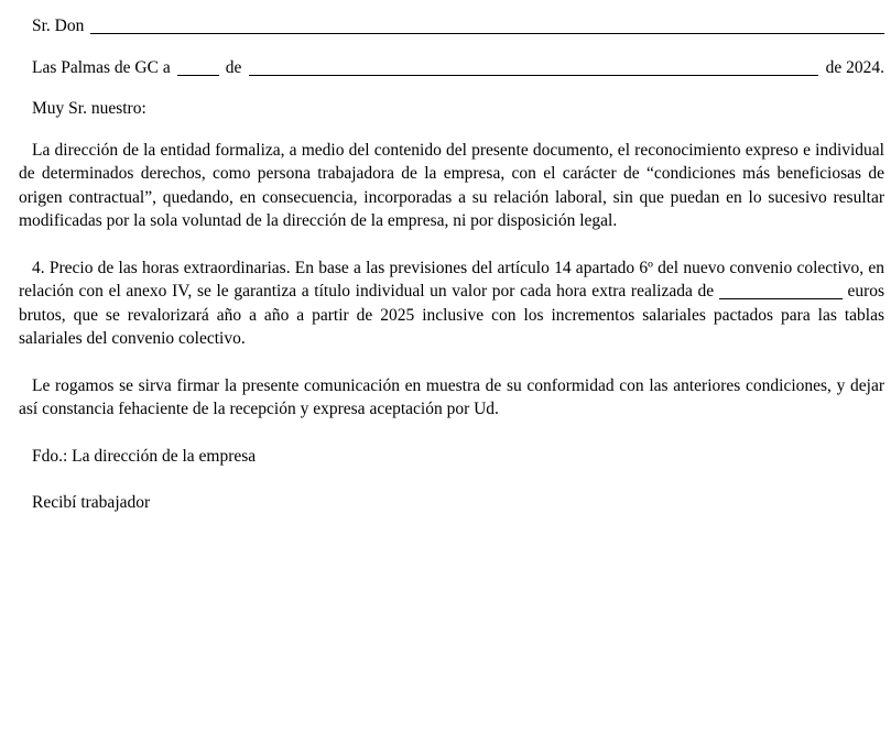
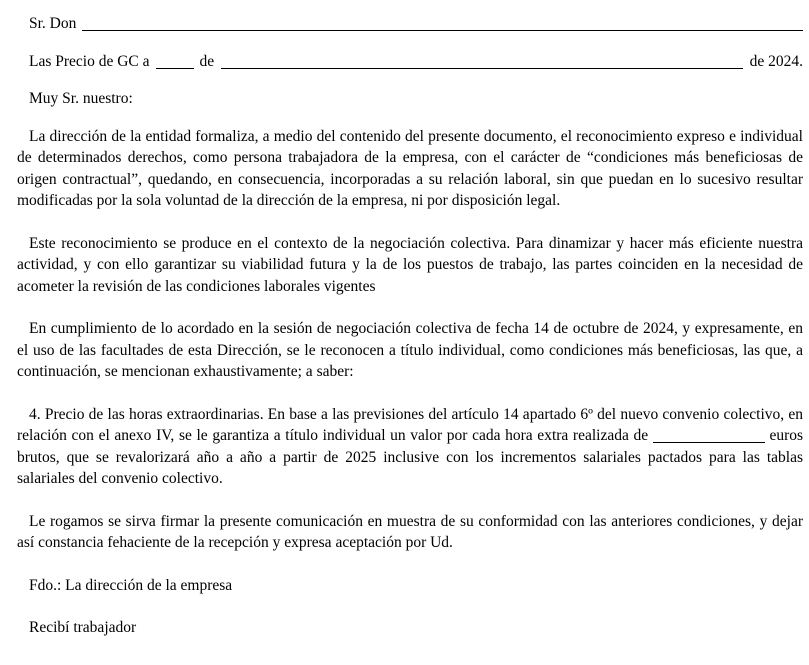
  Sr. Don
- Las Palmas de GC a
+ Las Precio de GC a
  de
  de 2024.
  Muy Sr. nuestro:
  La dirección de la entidad formaliza, a medio del contenido del presente documento, el reconocimiento expreso e individual de determinados derechos, como persona trabajadora de la empresa, con el carácter de “condiciones más beneficiosas de origen contractual”, quedando, en consecuencia, incorporadas a su relación laboral, sin que puedan en lo sucesivo resultar modificadas por la sola voluntad de la dirección de la empresa, ni por disposición legal.
+ Este reconocimiento se produce en el contexto de la negociación colectiva. Para dinamizar y hacer más eficiente nuestra actividad, y con ello garantizar su viabilidad futura y la de los puestos de trabajo, las partes coinciden en la necesidad de acometer la revisión de las condiciones laborales vigentes
+ En cumplimiento de lo acordado en la sesión de negociación colectiva de fecha 14 de octubre de 2024, y expresamente, en el uso de las facultades de esta Dirección, se le reconocen a título individual, como condiciones más beneficiosas, las que, a continuación, se mencionan exhaustivamente; a saber:
  4. Precio de las horas extraordinarias. En base a las previsiones del artículo 14 apartado 6º del nuevo convenio colectivo, en relación con el anexo IV, se le garantiza a título individual un valor por cada hora extra realizada de euros brutos, que se revalorizará año a año a partir de 2025 inclusive con los incrementos salariales pactados para las tablas salariales del convenio colectivo.
  Le rogamos se sirva firmar la presente comunicación en muestra de su conformidad con las anteriores condiciones, y dejar así constancia fehaciente de la recepción y expresa aceptación por Ud.
  Fdo.: La dirección de la empresa
  Recibí trabajador
